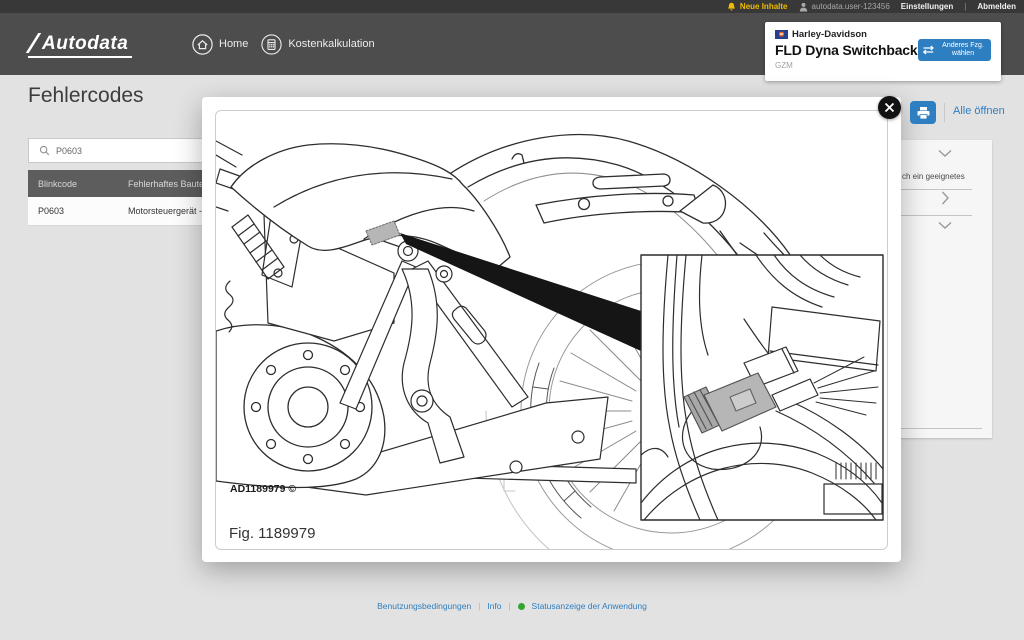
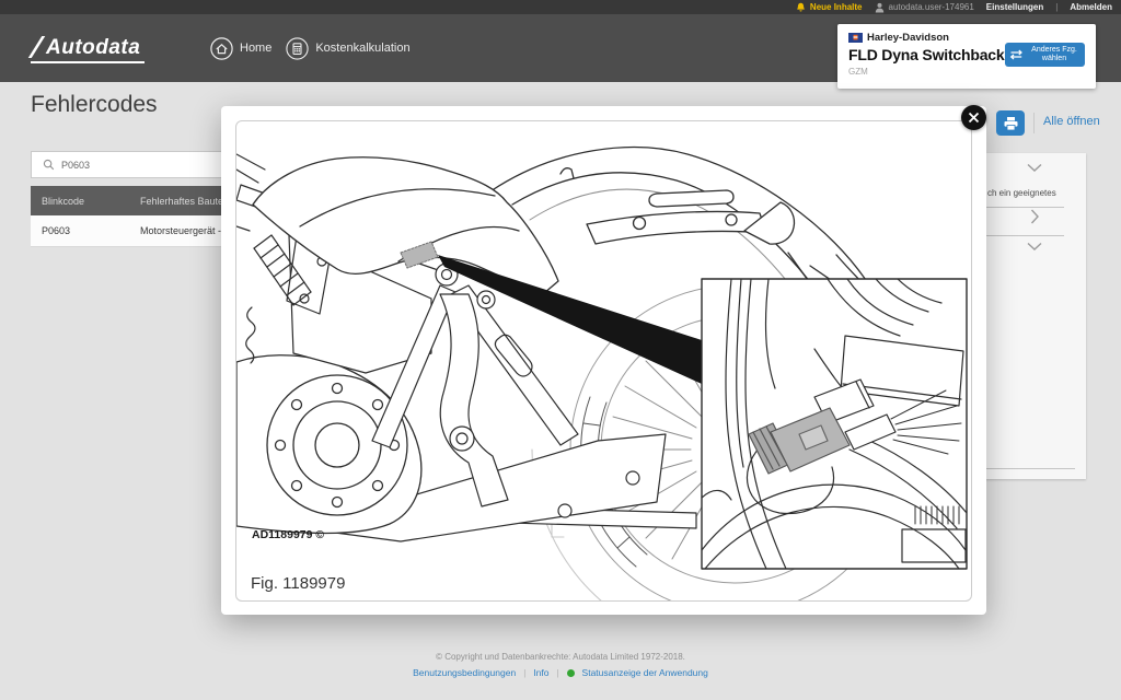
  Neue Inhalte
- autodata.user-123456
+ autodata.user-174961
  Einstellungen
  |
  Abmelden
  Autodata
  Home
  Kostenkalkulation
  Harley-Davidson
  FLD Dyna Switchback
  GZM
  Fehlercodes
  P0603
  Blinkcode
  Fehlerhaftes Baut
  P0603
  Motorsteuergerät -
  ch ein geeignetes
+ © Copyright und Datenbankrechte: Autodata Limited 1972-2018.
  Benutzungsbedingungen
  |
  Info
  |
  Statusanzeige der Anwendung
  AD1189979 ©
  Fig. 1189979
  Alle öffnen
